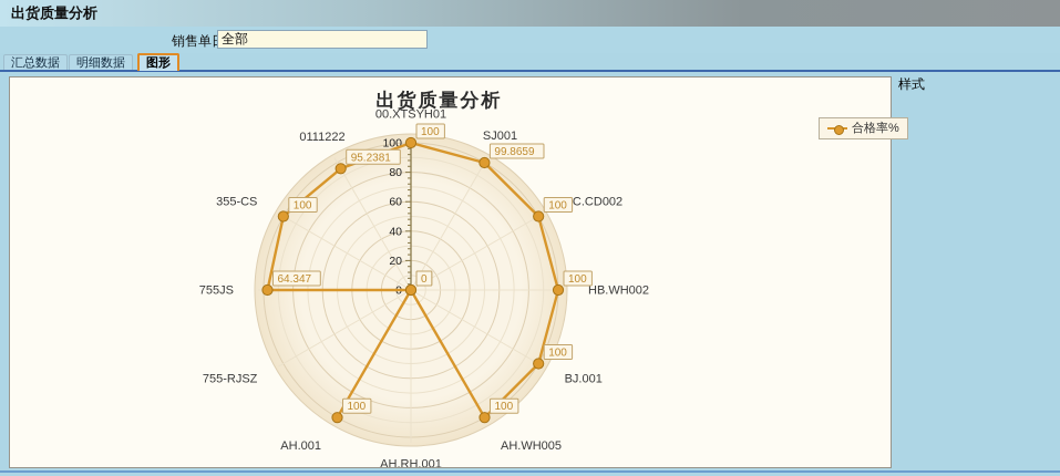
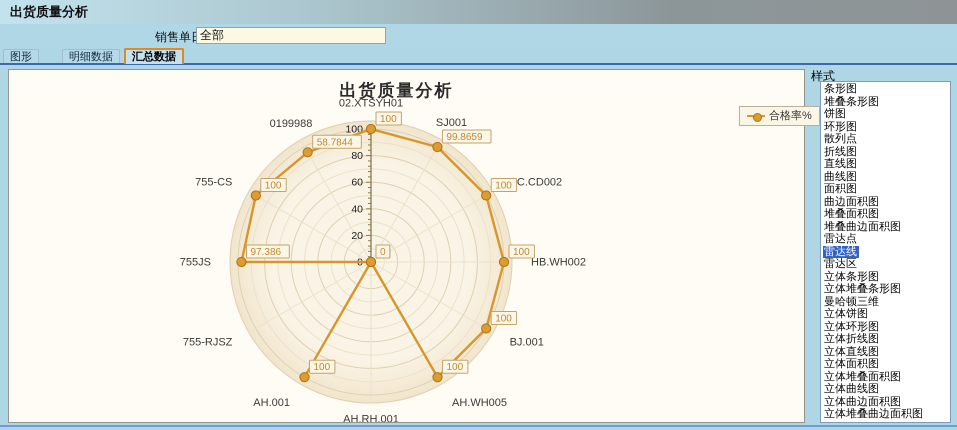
  出货质量分析
  全部
- 汇总数据
+ 图形
  明细数据
- 图形
+ 汇总数据
  出货质量分析
  20
  40
  60
  80
  100
- 00.XTSYH01
+ 02.XTSYH01
  SJ001
  C.CD002
  HB.WH002
  BJ.001
  AH.WH005
  AH.RH.001
  AH.001
  755-RJSZ
  755JS
- 355-CS
+ 755-CS
- 0111222
+ 0199988
  100
  99.8659
  100
  100
  100
  100
  100
  0
- 64.347
+ 97.386
  100
- 95.2381
+ 58.7844
  合格率%
  样式
+ 条形图
+ 堆叠条形图
+ 饼图
+ 环形图
+ 散列点
+ 折线图
+ 直线图
+ 曲线图
+ 面积图
+ 曲边面积图
+ 堆叠面积图
+ 堆叠曲边面积图
+ 雷达点
+ 雷达线
+ 雷达区
+ 立体条形图
+ 立体堆叠条形图
+ 曼哈顿三维
+ 立体饼图
+ 立体环形图
+ 立体折线图
+ 立体直线图
+ 立体面积图
+ 立体堆叠面积图
+ 立体曲线图
+ 立体曲边面积图
+ 立体堆叠曲边面积图
